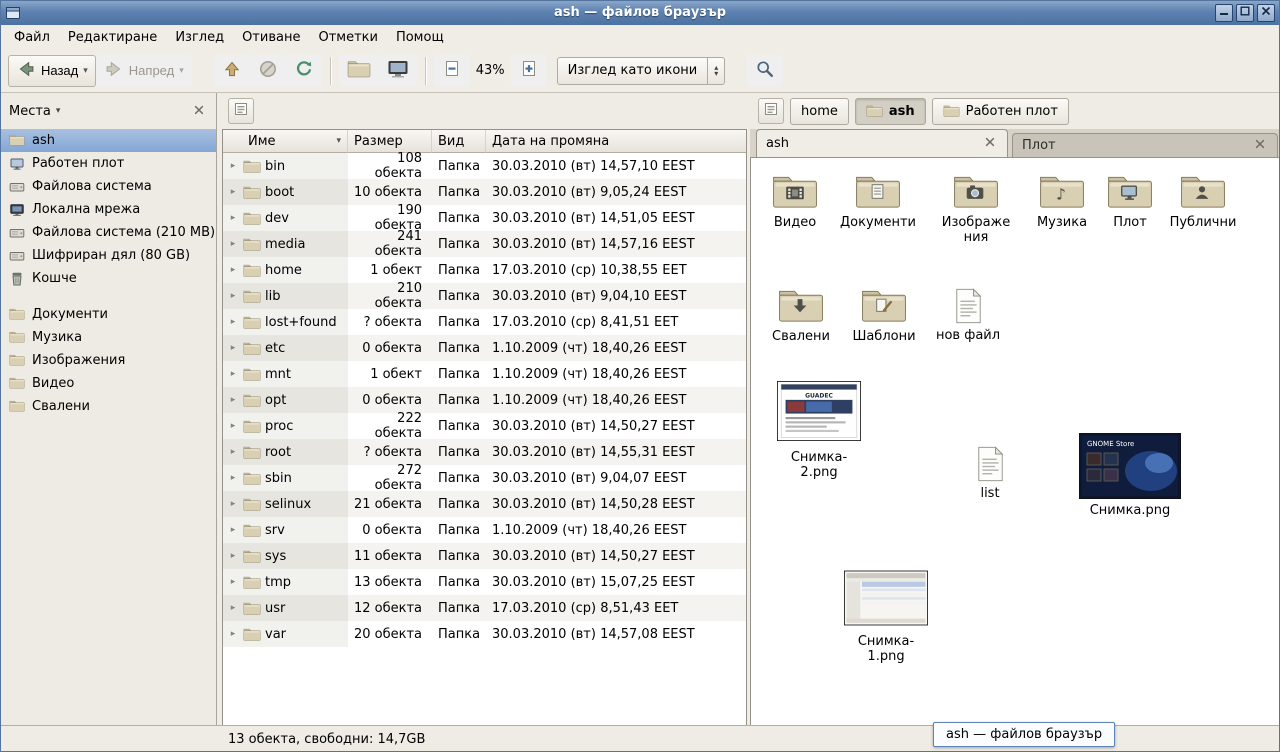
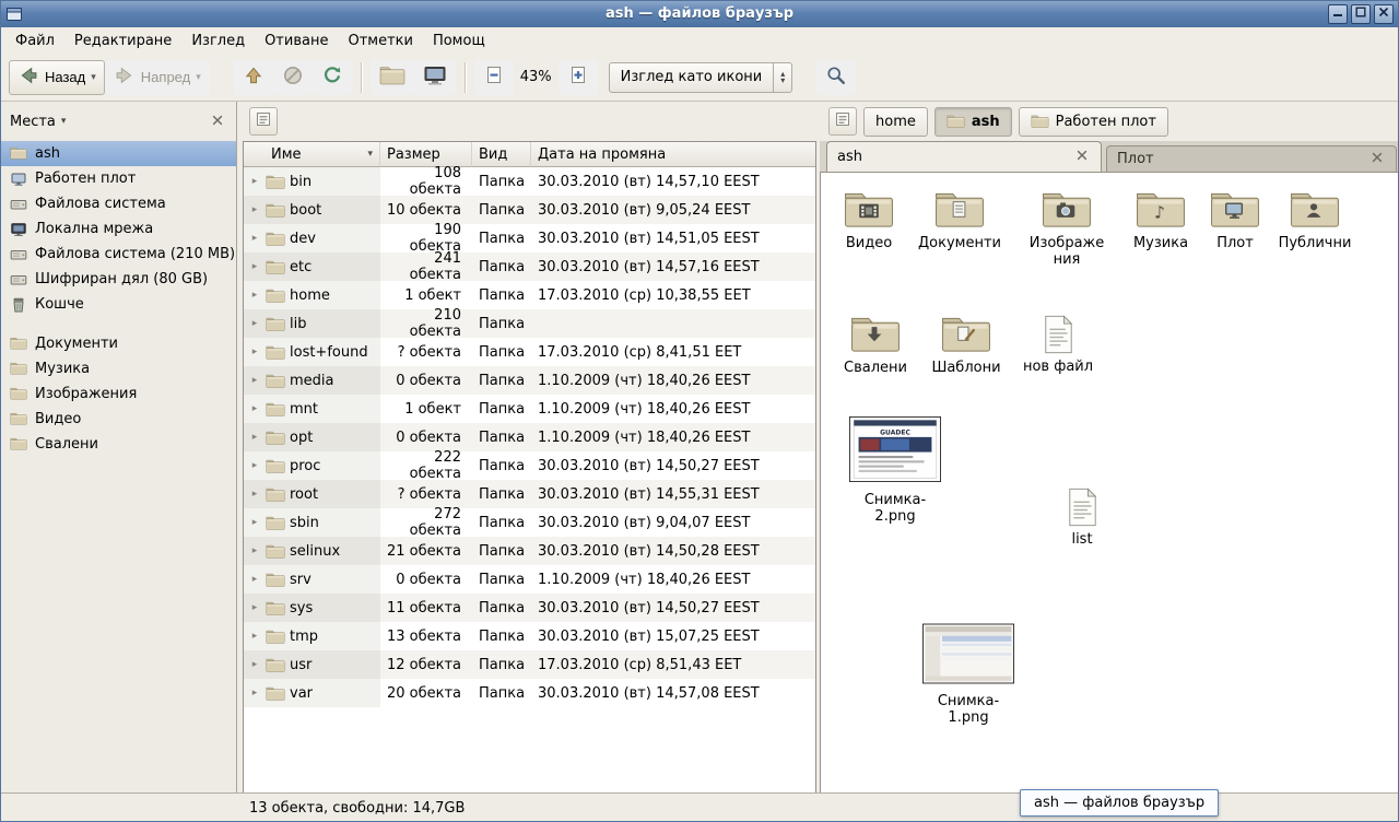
  ash — файлов браузър
  Файл
  Редактиране
  Изглед
  Отиване
  Отметки
  Помощ
  Назад
  ▾
  Напред
  ▾
  43%
  Изглед като икони
  ▴
  ▾
  Места
  ▾
  ash
  Работен плот
  Файлова система
  Локална мрежа
  Файлова система (210 MB)
  Шифриран дял (80 GB)
  Кошче
  Документи
  Музика
  Изображения
  Видео
  Свалени
  Име
  ▾
  Размер
  Вид
  Дата на промяна
  ▸
  bin
  108 обекта
  Папка
  30.03.2010 (вт) 14,57,10 EEST
  ▸
  boot
  10 обекта
  Папка
  30.03.2010 (вт) 9,05,24 EEST
  ▸
  dev
  190 обекта
  Папка
  30.03.2010 (вт) 14,51,05 EEST
  ▸
- media
+ etc
  241 обекта
  Папка
  30.03.2010 (вт) 14,57,16 EEST
  ▸
  home
  1 обект
  Папка
  17.03.2010 (ср) 10,38,55 EET
  ▸
  lib
  210 обекта
  Папка
- 30.03.2010 (вт) 9,04,10 EEST
  ▸
  lost+found
  ? обекта
  Папка
  17.03.2010 (ср) 8,41,51 EET
  ▸
- etc
+ media
  0 обекта
  Папка
  1.10.2009 (чт) 18,40,26 EEST
  ▸
  mnt
  1 обект
  Папка
  1.10.2009 (чт) 18,40,26 EEST
  ▸
  opt
  0 обекта
  Папка
  1.10.2009 (чт) 18,40,26 EEST
  ▸
  proc
  222 обекта
  Папка
  30.03.2010 (вт) 14,50,27 EEST
  ▸
  root
  ? обекта
  Папка
  30.03.2010 (вт) 14,55,31 EEST
  ▸
  sbin
  272 обекта
  Папка
  30.03.2010 (вт) 9,04,07 EEST
  ▸
  selinux
  21 обекта
  Папка
  30.03.2010 (вт) 14,50,28 EEST
  ▸
  srv
  0 обекта
  Папка
  1.10.2009 (чт) 18,40,26 EEST
  ▸
  sys
  11 обекта
  Папка
  30.03.2010 (вт) 14,50,27 EEST
  ▸
  tmp
  13 обекта
  Папка
  30.03.2010 (вт) 15,07,25 EEST
  ▸
  usr
  12 обекта
  Папка
  17.03.2010 (ср) 8,51,43 EET
  ▸
  var
  20 обекта
  Папка
  30.03.2010 (вт) 14,57,08 EEST
  home
  ash
  Работен плот
  ash
  Плот
  Видео
  Документи
  Изображения
  ♪
  Музика
  Плот
  Публични
  Свалени
  Шаблони
  нов файл
  Снимка-2.png
  list
- GNOME Store
- Снимка.png
  Снимка-1.png
  13 обекта, свободни: 14,7GB
  ash — файлов браузър
